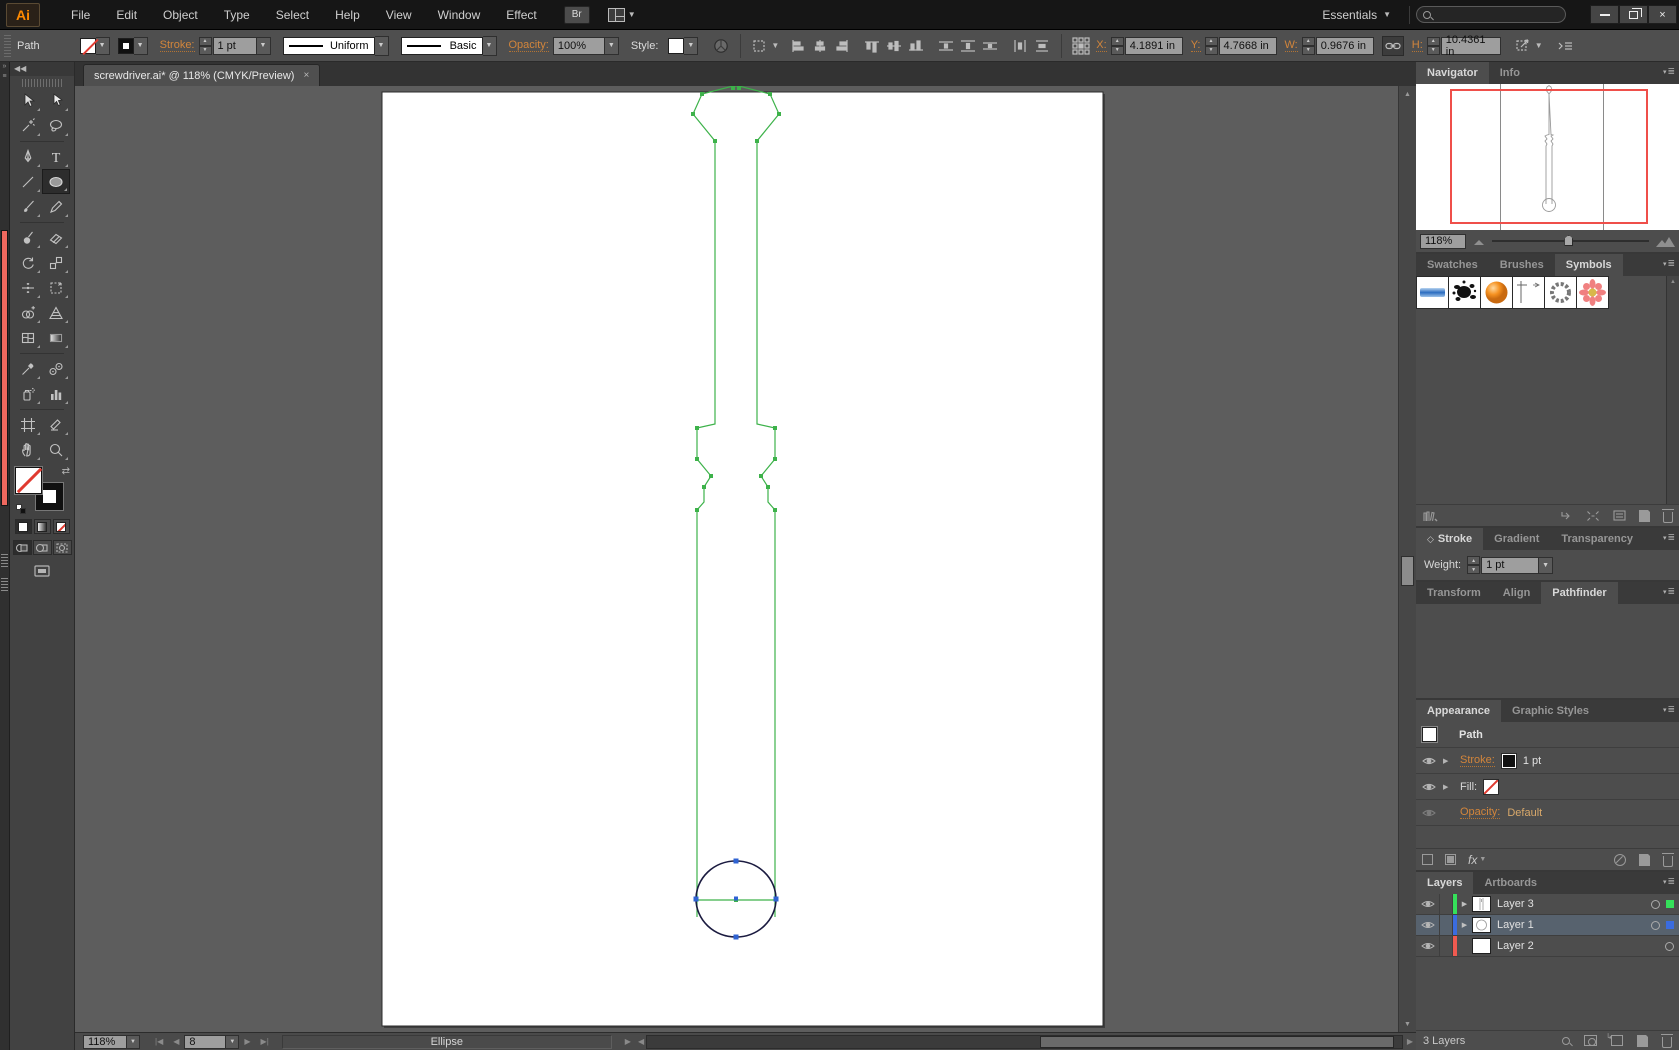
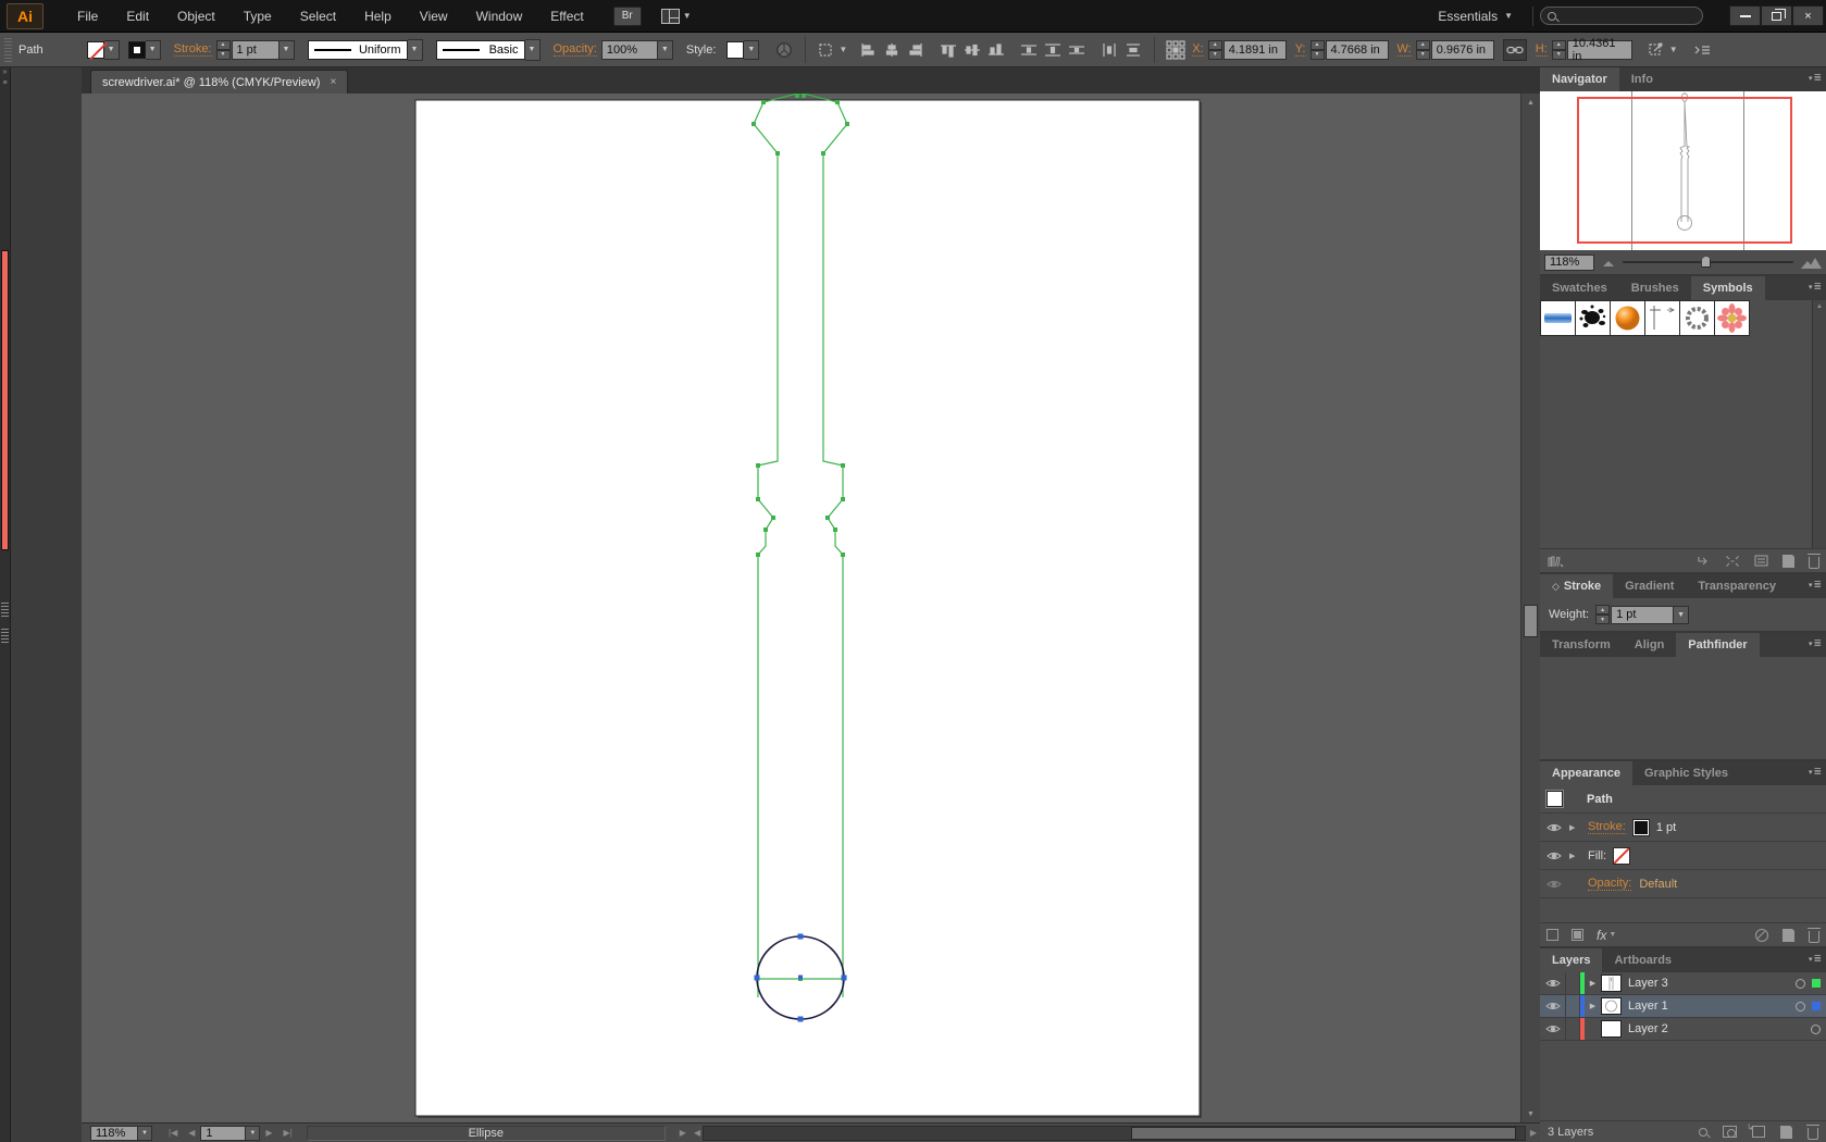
  Ai
  File
  Edit
  Object
  Type
  Select
  Help
  View
  Window
  Effect
  Br
  ▼
  Essentials
  ▼
  ×
  Path
  Stroke:
  1 pt
  Uniform
  Basic
  Opacity:
  100%
  Style:
  ▼
  X:
  4.1891 in
  Y:
  4.7668 in
  W:
  0.9676 in
  H:
  10.4361 in
  ▼
- ◀◀
- T
- ⇄
  screwdriver.ai* @ 118% (CMYK/Preview)
  ×
  118%
  |◀
  ◀
- 8
+ 1
  ▶
  ▶|
  Ellipse
  ▶
  ◀
  ▶
  Navigator
  Info
  ≣
  118%
  Swatches
  Brushes
  Symbols
  ≣
  ◇
  Stroke
  Gradient
  Transparency
  ≣
  Weight:
  1 pt
  Transform
  Align
  Pathfinder
  ≣
  Appearance
  Graphic Styles
  ≣
  Path
  Stroke:
  1 pt
  Fill:
  Opacity:
  Default
  fx
  Layers
  Artboards
  ≣
  Layer 3
  Layer 1
  Layer 2
  3 Layers
